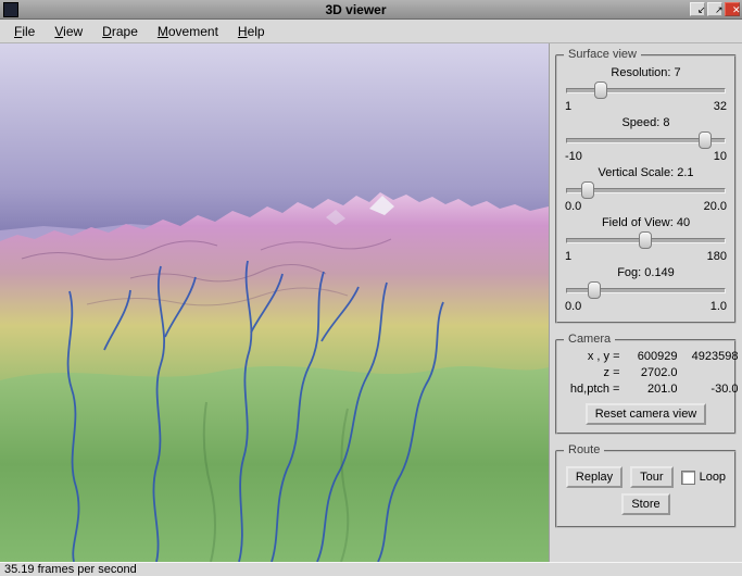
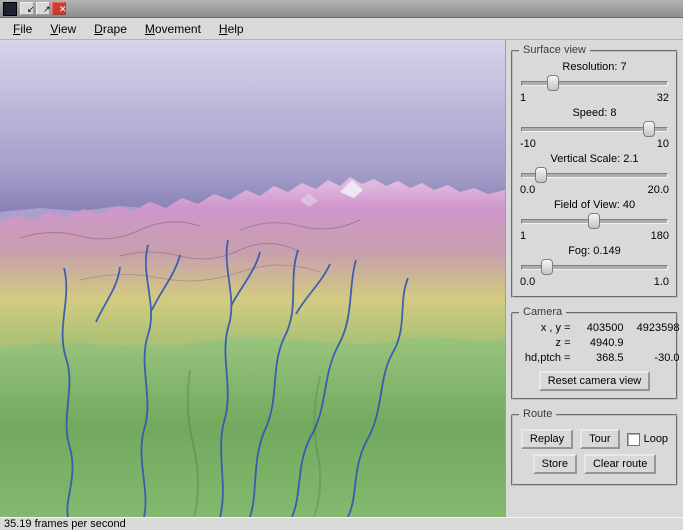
- 3D viewer
  ↙
  ↗
  ✕
  File
  View
  Drape
  Movement
  Help
  Surface view
  Resolution: 7
  1
  32
  Speed: 8
  -10
  10
  Vertical Scale: 2.1
  0.0
  20.0
  Field of View: 40
  1
  180
  Fog: 0.149
  0.0
  1.0
  Camera
  x , y =
- 600929
+ 403500
  4923598
  z =
- 2702.0
+ 4940.9
  hd,ptch =
- 201.0
+ 368.5
  -30.0
  Reset camera view
  Route
  Replay
  Tour
  Loop
  Store
+ Clear route
  35.19 frames per second
